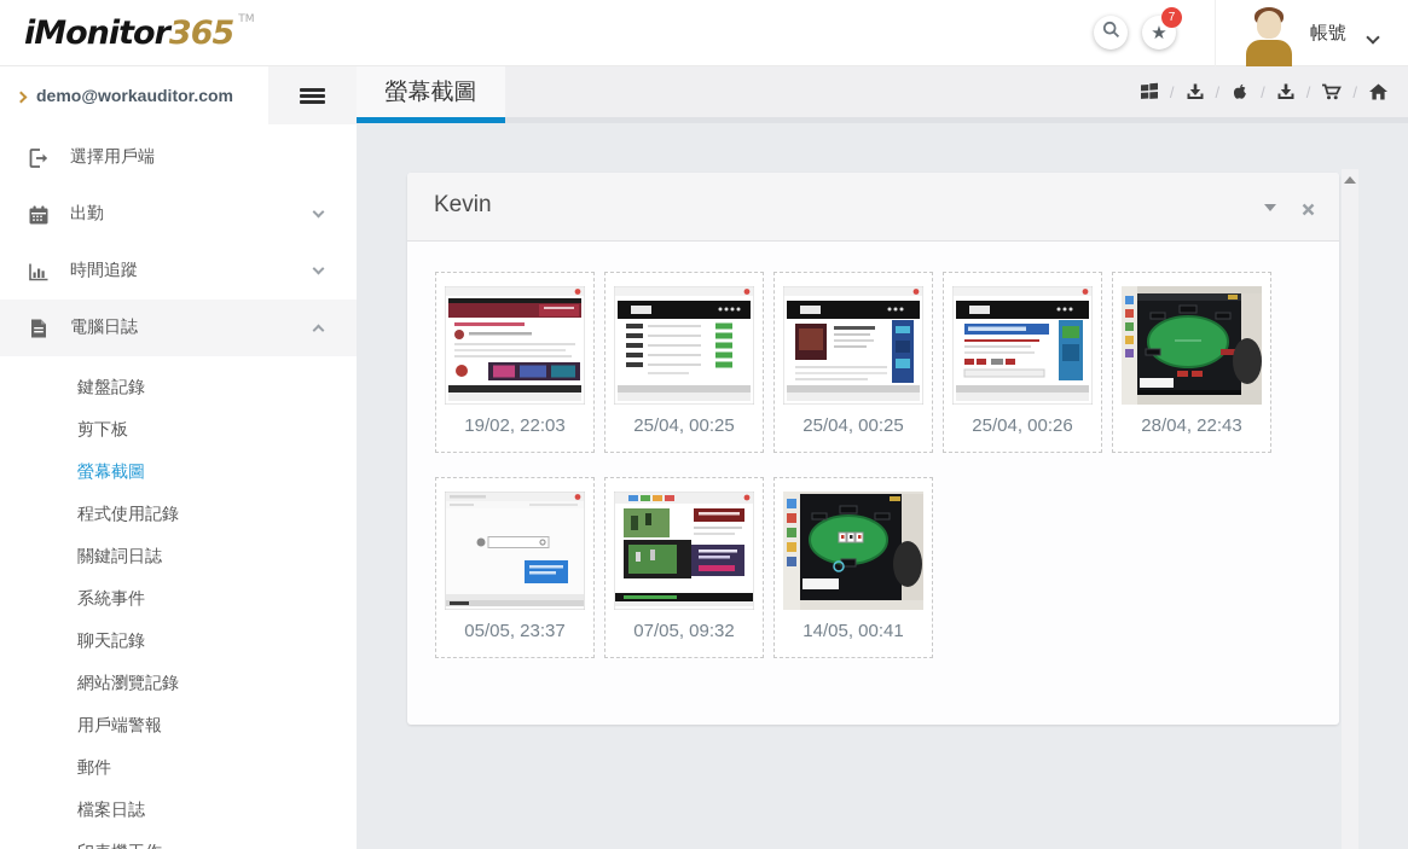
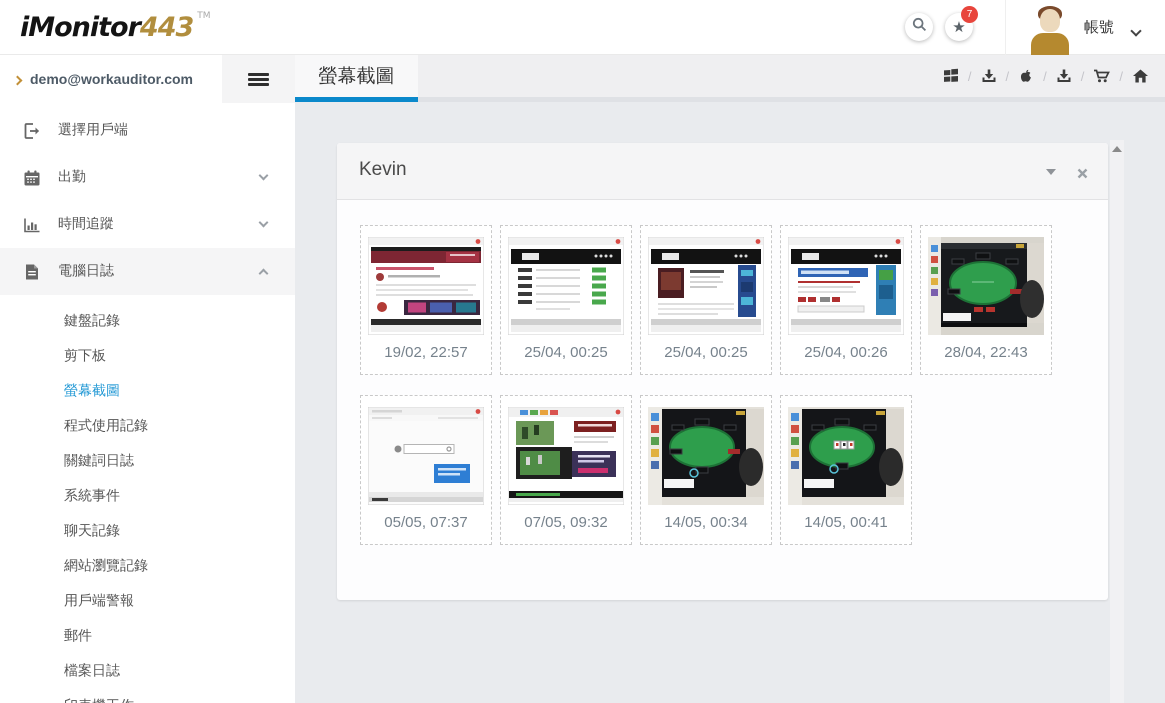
- iMonitor365 TM
+ iMonitor443 TM
  ★
  7
  帳號
  demo@workauditor.com
  選擇用戶端
  出勤
  時間追蹤
  電腦日誌
  鍵盤記錄
  剪下板
  螢幕截圖
  程式使用記錄
  關鍵詞日誌
  系統事件
  聊天記錄
  網站瀏覽記錄
  用戶端警報
  郵件
  檔案日誌
  螢幕截圖
  /
  /
  /
  /
  /
  Kevin
- 19/02, 22:03
+ 19/02, 22:57
  25/04, 00:25
  25/04, 00:25
  25/04, 00:26
  28/04, 22:43
- 05/05, 23:37
+ 05/05, 07:37
  07/05, 09:32
+ 14/05, 00:34
  14/05, 00:41
